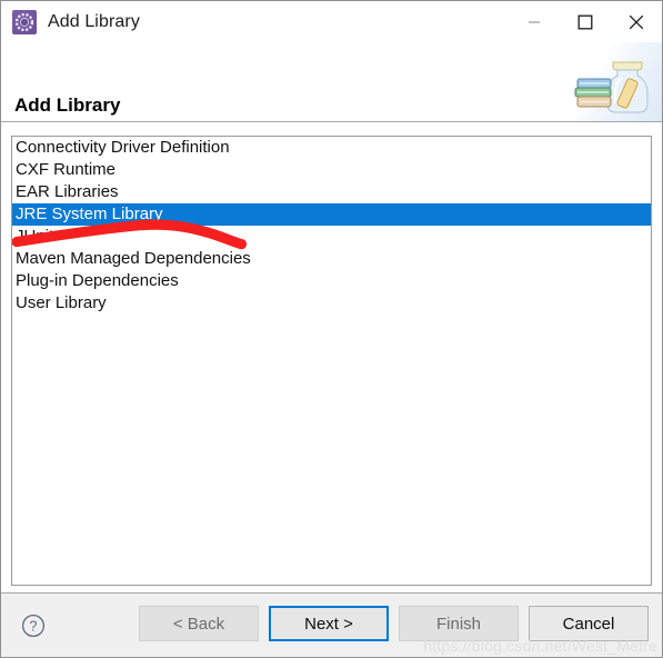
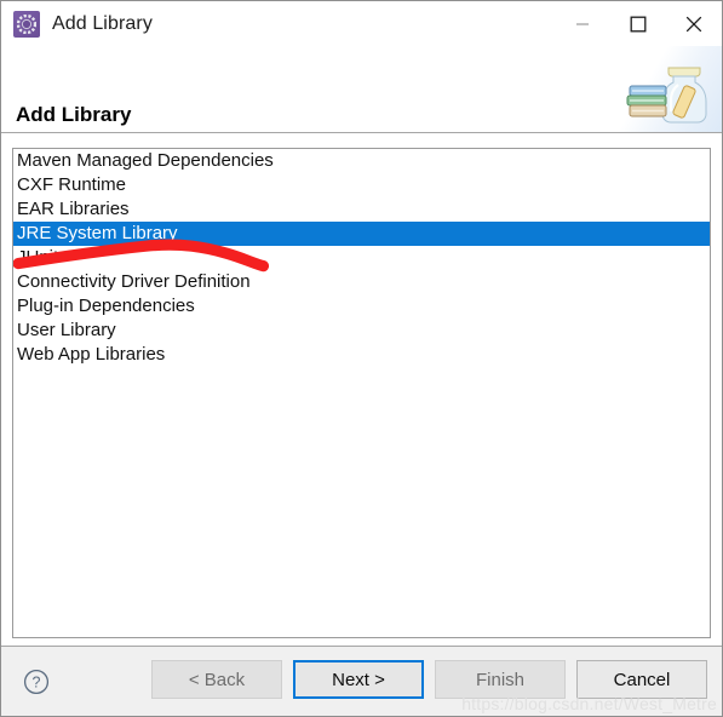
  Add Library
  Add Library
- Connectivity Driver Definition
+ Maven Managed Dependencies
  CXF Runtime
  EAR Libraries
  JRE System Library
- Maven Managed Dependencies
+ Connectivity Driver Definition
  Plug-in Dependencies
  User Library
+ Web App Libraries
  ?
  < Back
  Next >
  Finish
  Cancel
  https://blog.csdn.net/West_Metre
